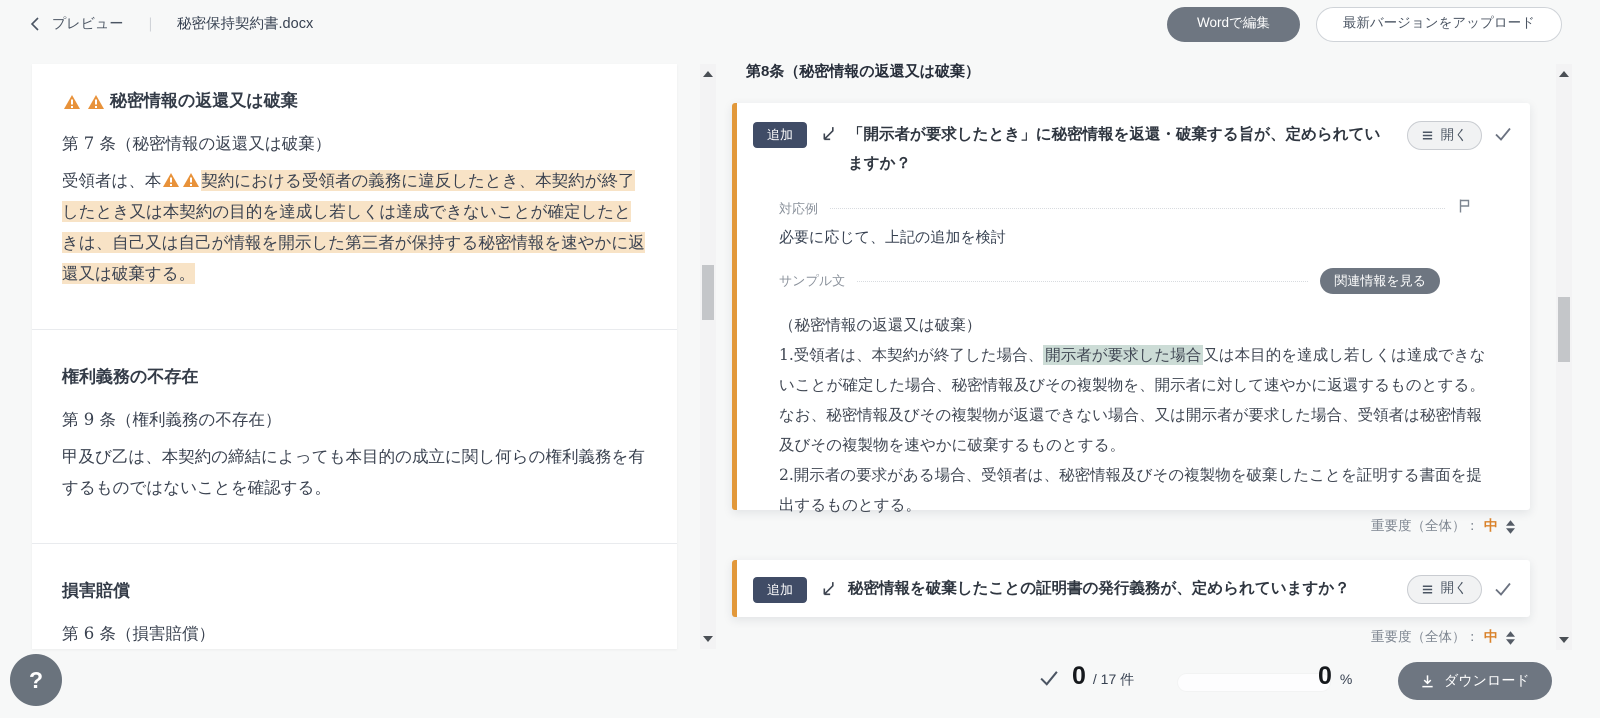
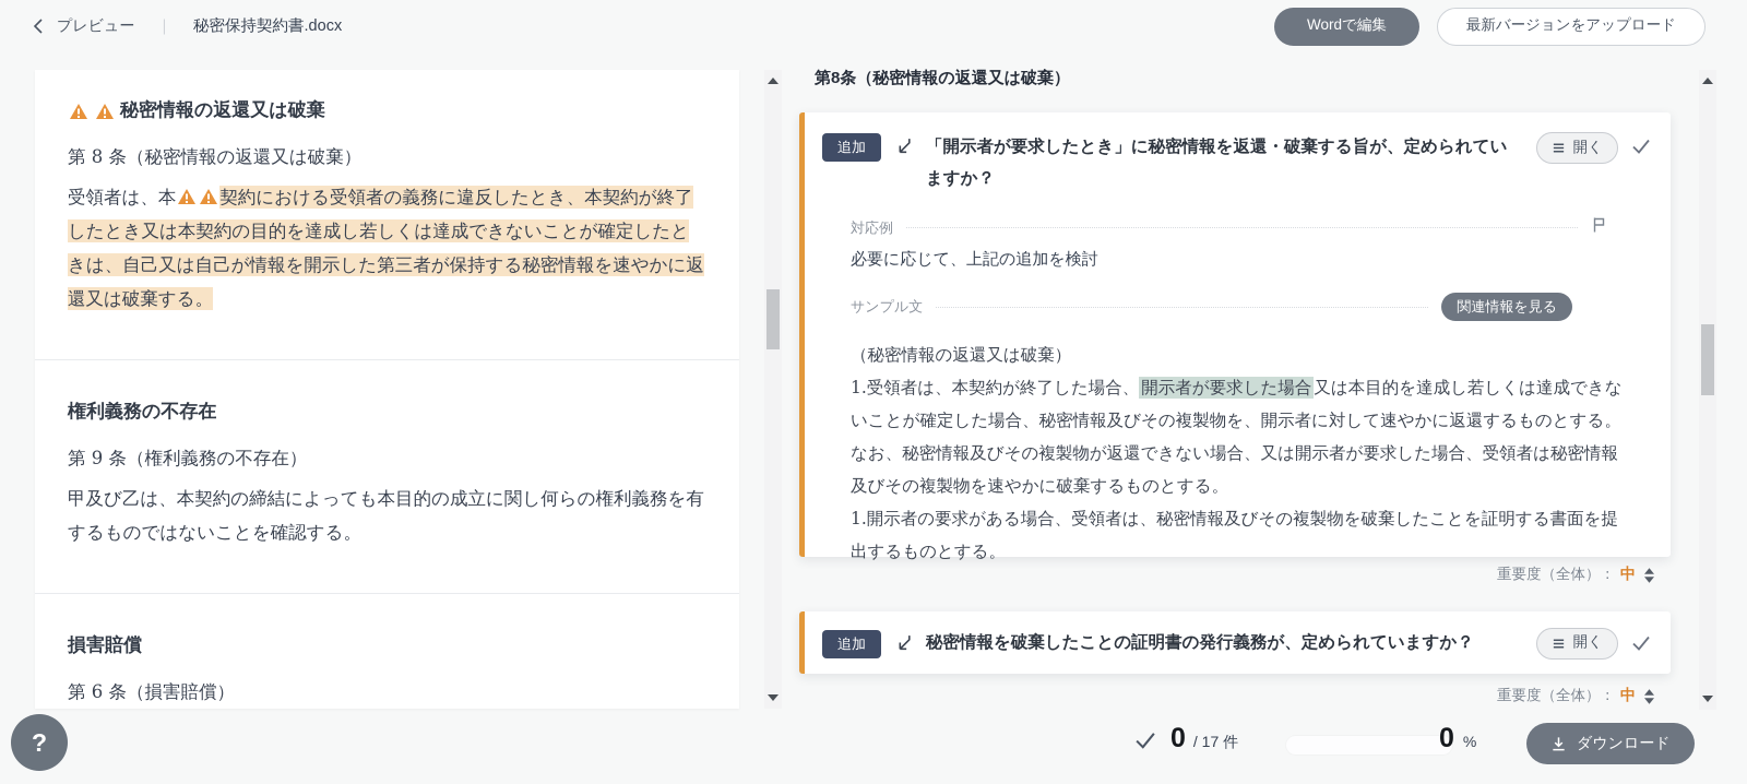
  プレビュー
  ｜
  秘密保持契約書.docx
  Wordで編集
  最新バージョンをアップロード
  秘密情報の返還又は破棄
- 第 7 条（秘密情報の返還又は破棄）
+ 第 8 条（秘密情報の返還又は破棄）
  受領者は、本 契約における受領者の義務に違反したとき、本契約が終了したとき又は本契約の目的を達成し若しくは達成できないことが確定したときは、自己又は自己が情報を開示した第三者が保持する秘密情報を速やかに返還又は破棄する。
  権利義務の不存在
  第 9 条（権利義務の不存在）
  甲及び乙は、本契約の締結によっても本目的の成立に関し何らの権利義務を有するものではないことを確認する。
  損害賠償
  第 6 条（損害賠償）
  第8条（秘密情報の返還又は破棄）
  追加
  「開示者が要求したとき」に秘密情報を返還・破棄する旨が、定められていますか？
  開く
  対応例
  必要に応じて、上記の追加を検討
  サンプル文
  関連情報を見る
  （秘密情報の返還又は破棄）
  1.受領者は、本契約が終了した場合、開示者が要求した場合又は本目的を達成し若しくは達成できないことが確定した場合、秘密情報及びその複製物を、開示者に対して速やかに返還するものとする。なお、秘密情報及びその複製物が返還できない場合、又は開示者が要求した場合、受領者は秘密情報及びその複製物を速やかに破棄するものとする。
- 2.開示者の要求がある場合、受領者は、秘密情報及びその複製物を破棄したことを証明する書面を提出するものとする。
+ 1.開示者の要求がある場合、受領者は、秘密情報及びその複製物を破棄したことを証明する書面を提出するものとする。
  重要度（全体）：
  中
  追加
  秘密情報を破棄したことの証明書の発行義務が、定められていますか？
  開く
  重要度（全体）：
  中
  0
  / 17 件
  0
  %
  ダウンロード
  ?
